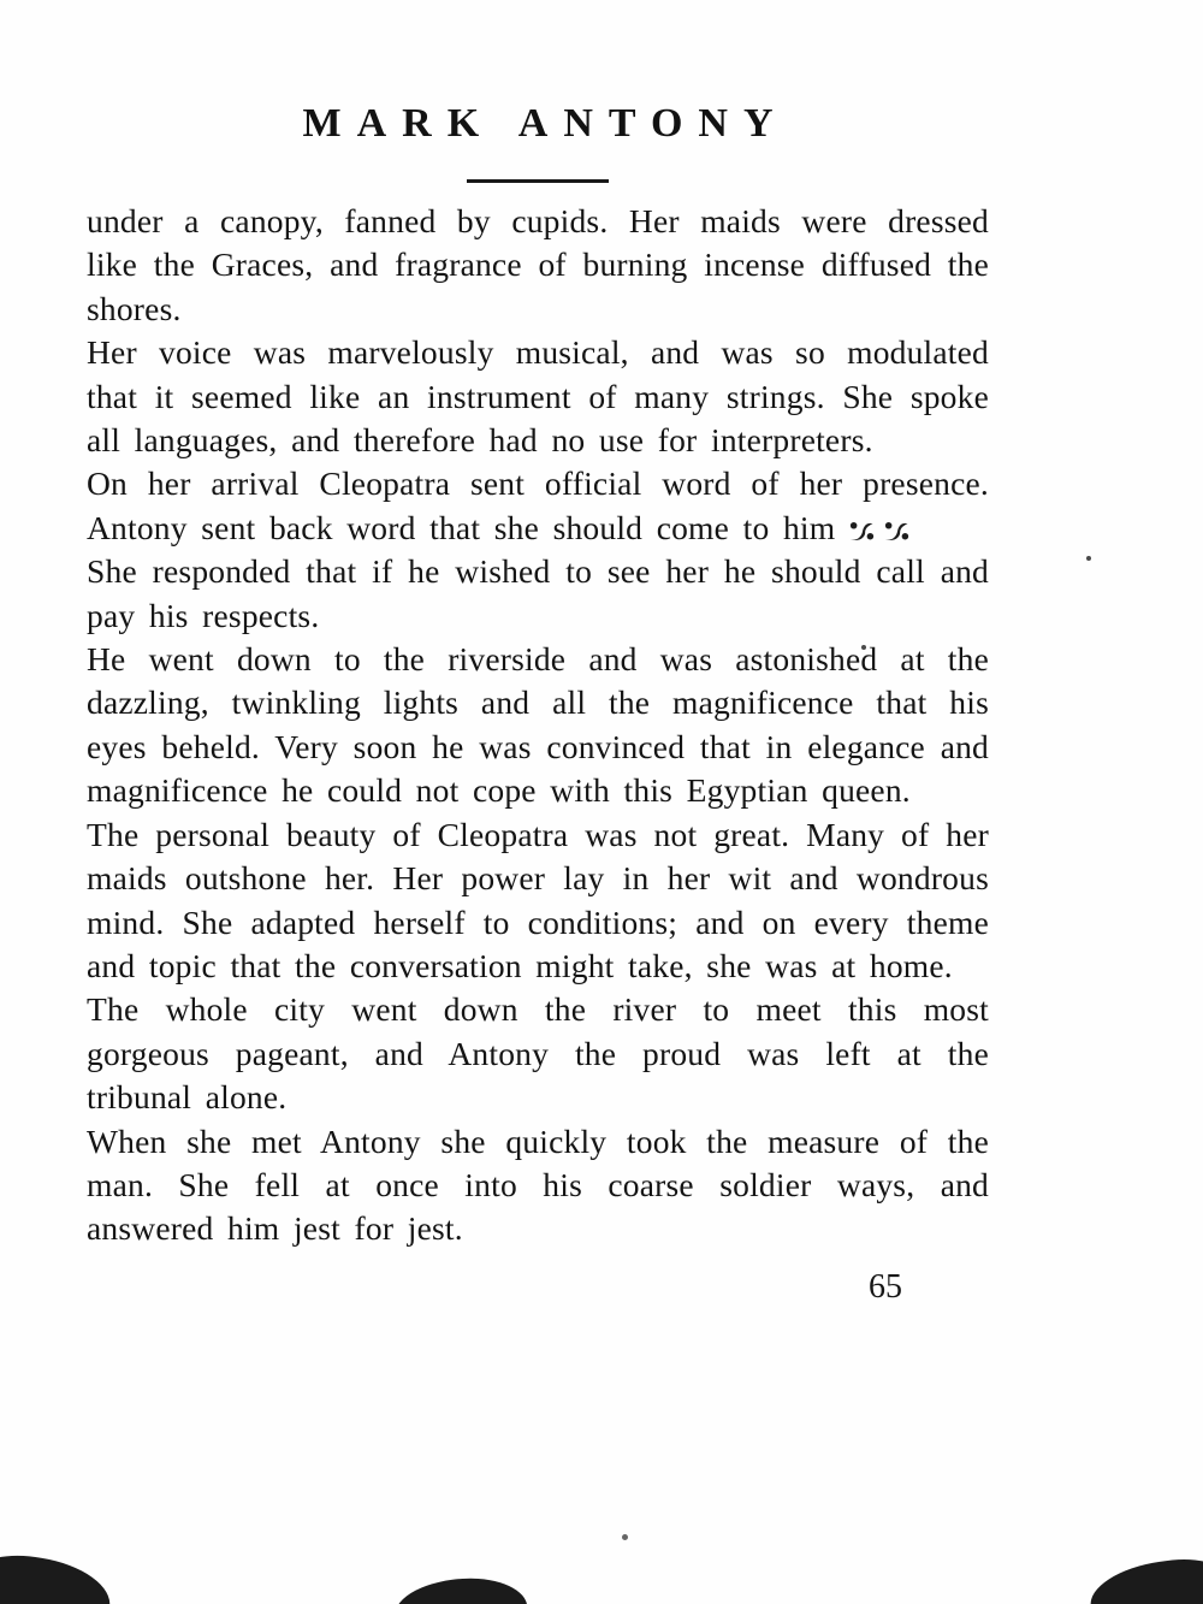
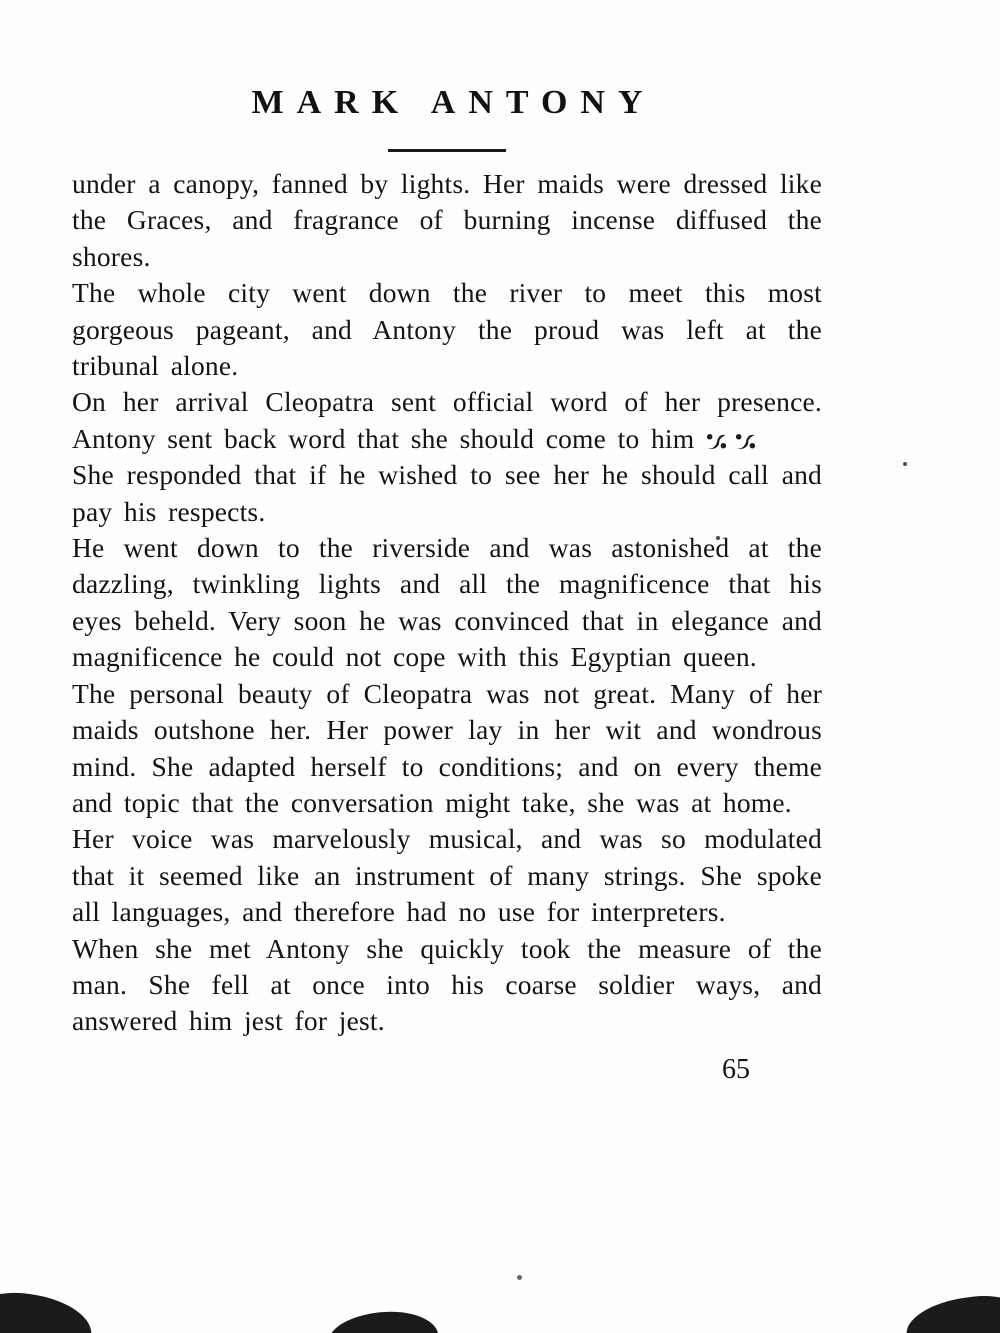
  MARK ANTONY
- under a canopy, fanned by cupids. Her maids were dressed like the Graces, and fragrance of burning incense diffused the shores.
+ under a canopy, fanned by lights. Her maids were dressed like the Graces, and fragrance of burning incense diffused the shores.
- Her voice was marvelously musical, and was so modulated that it seemed like an instrument of many strings. She spoke all languages, and therefore had no use for interpreters.
+ The whole city went down the river to meet this most gorgeous pageant, and Antony the proud was left at the tribunal alone.
  On her arrival Cleopatra sent official word of her presence. Antony sent back word that she should come to him
  She responded that if he wished to see her he should call and pay his respects.
  He went down to the riverside and was astonished at the dazzling, twinkling lights and all the magnificence that his eyes beheld. Very soon he was convinced that in elegance and magnificence he could not cope with this Egyptian queen.
  The personal beauty of Cleopatra was not great. Many of her maids outshone her. Her power lay in her wit and wondrous mind. She adapted herself to conditions; and on every theme and topic that the conversation might take, she was at home.
- The whole city went down the river to meet this most gorgeous pageant, and Antony the proud was left at the tribunal alone.
+ Her voice was marvelously musical, and was so modulated that it seemed like an instrument of many strings. She spoke all languages, and therefore had no use for interpreters.
  When she met Antony she quickly took the measure of the man. She fell at once into his coarse soldier ways, and answered him jest for jest.
  65
